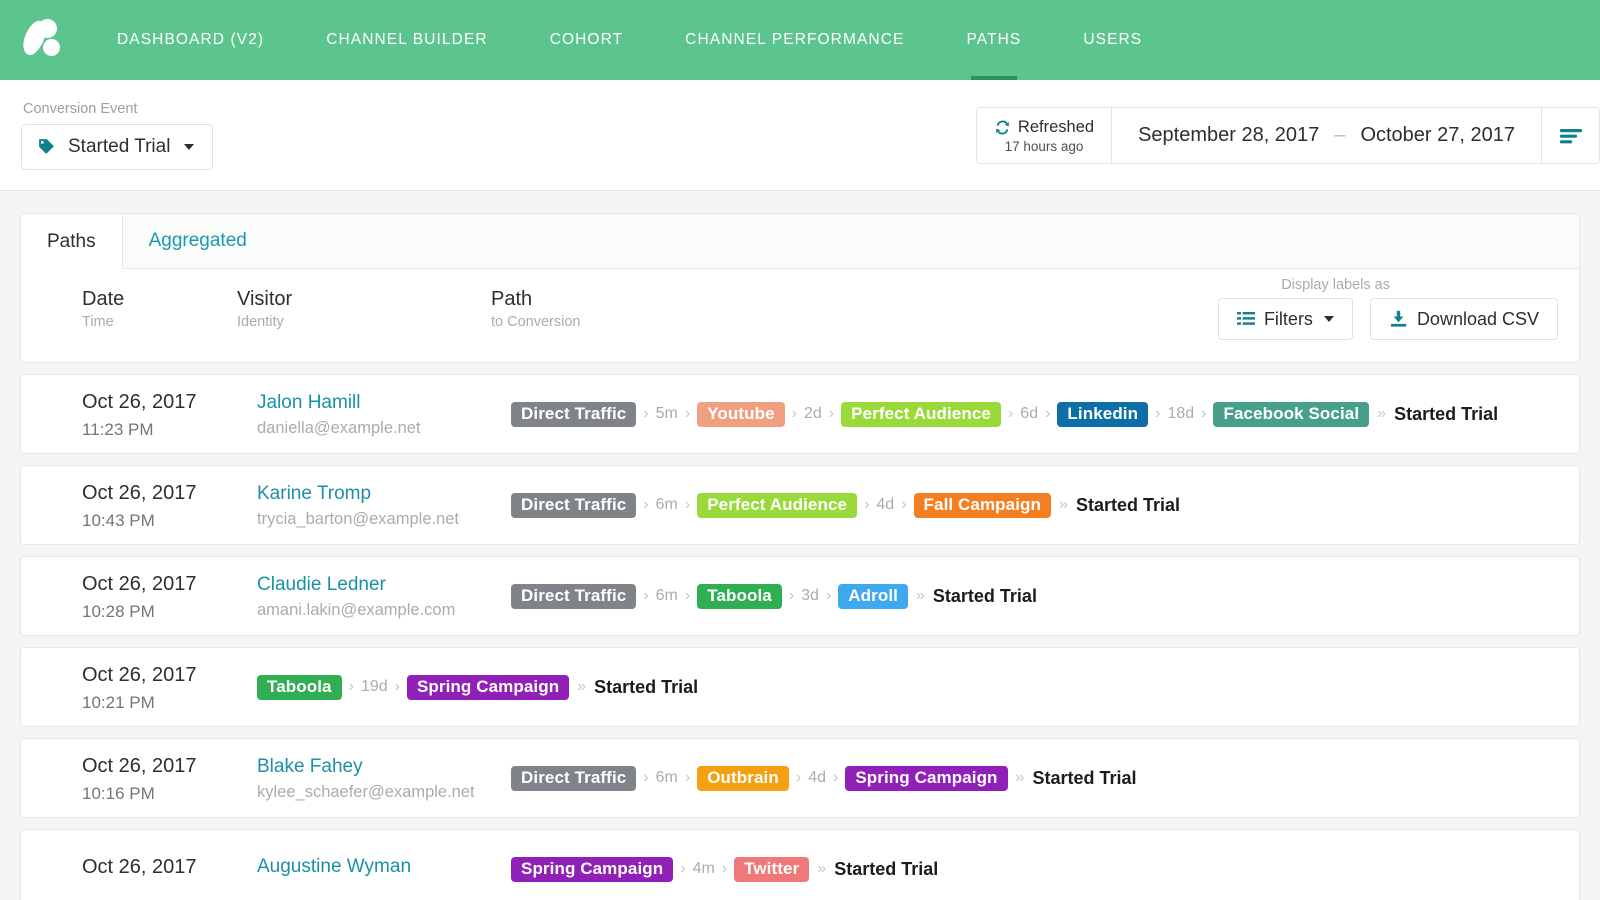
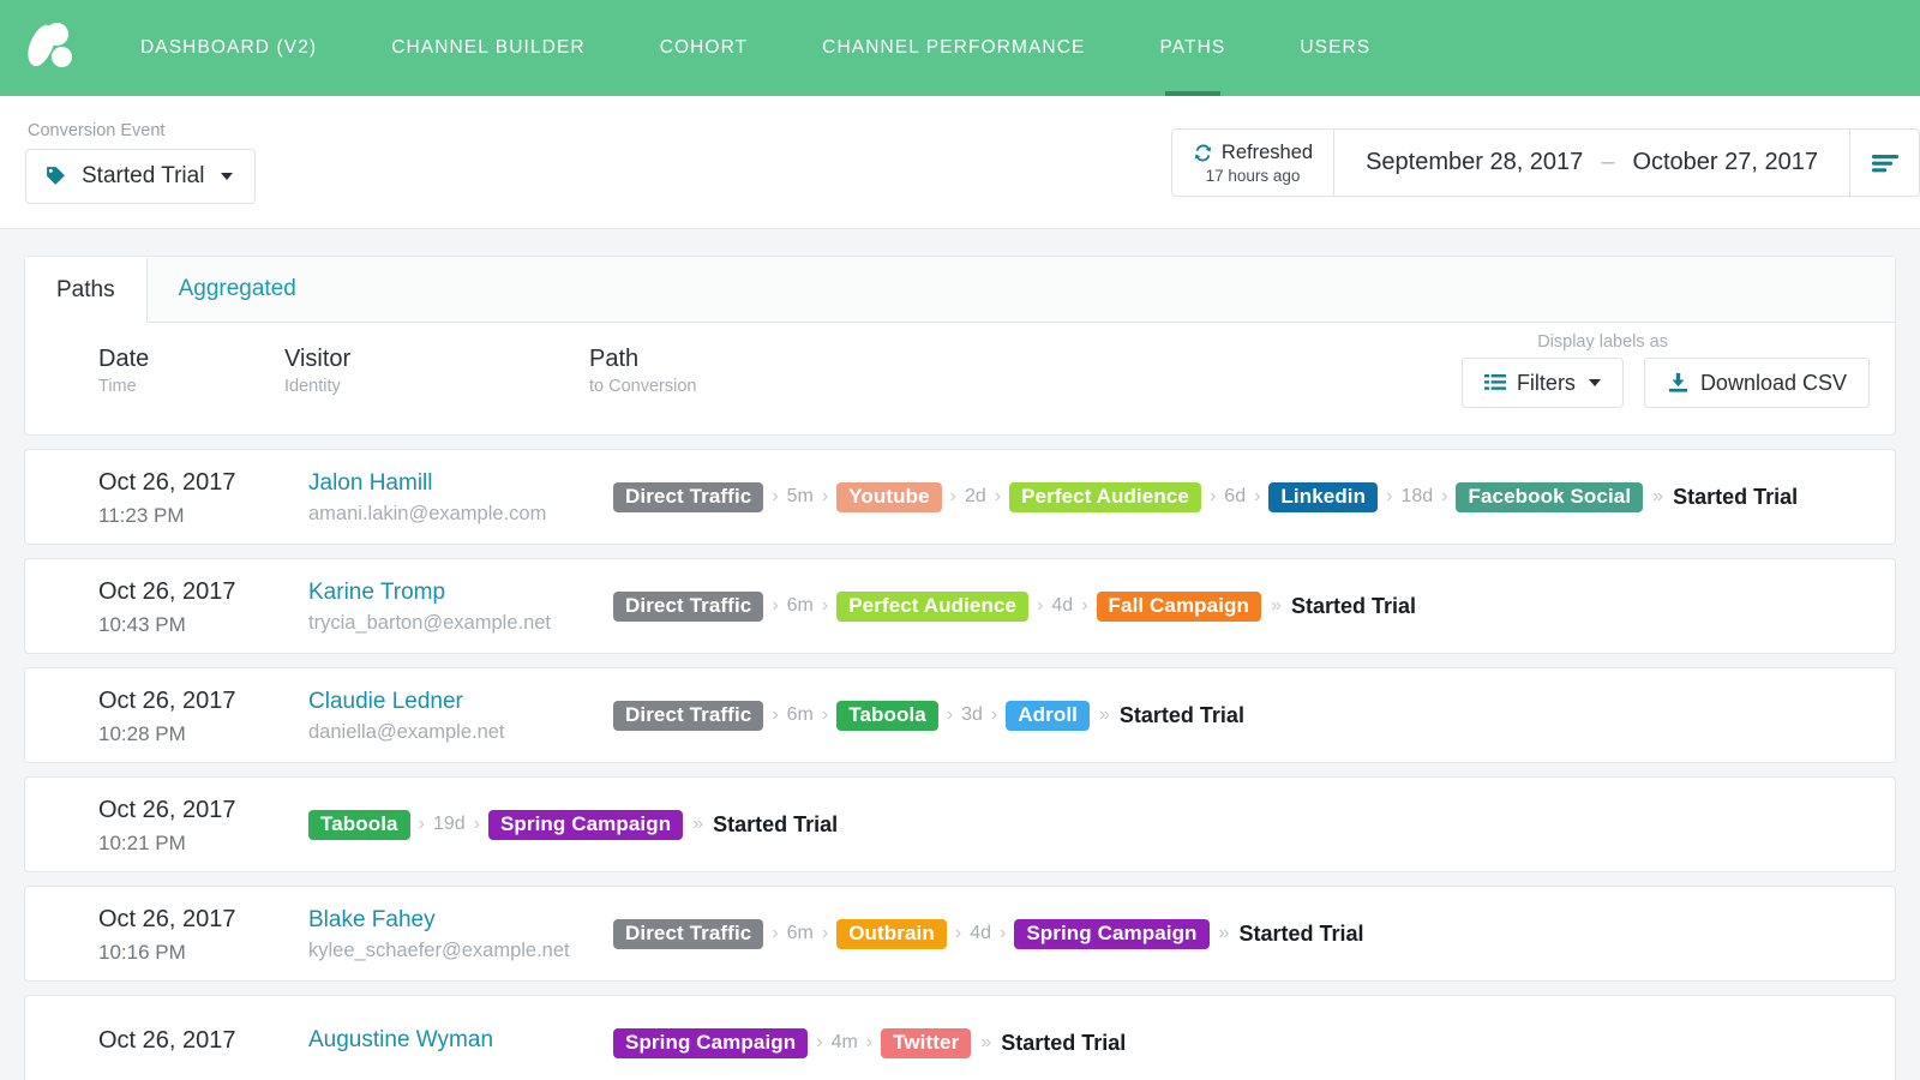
  DASHBOARD (V2)
  CHANNEL BUILDER
  COHORT
  CHANNEL PERFORMANCE
  PATHS
  USERS
  Conversion Event
  Started Trial
  Refreshed
  17 hours ago
  September 28, 2017
  –
  October 27, 2017
  Paths
  Aggregated
  Date
  Time
  Visitor
  Identity
  Path
  to Conversion
  Display labels as
  Filters
  Download CSV
  Oct 26, 2017
  11:23 PM
  Jalon Hamill
- daniella@example.net
+ amani.lakin@example.com
  Direct Traffic
  ›
  5m
  ›
  Youtube
  ›
  2d
  ›
  Perfect Audience
  ›
  6d
  ›
  Linkedin
  ›
  18d
  ›
  Facebook Social
  »
  Started Trial
  Oct 26, 2017
  10:43 PM
  Karine Tromp
  trycia_barton@example.net
  Direct Traffic
  ›
  6m
  ›
  Perfect Audience
  ›
  4d
  ›
  Fall Campaign
  »
  Started Trial
  Oct 26, 2017
  10:28 PM
  Claudie Ledner
- amani.lakin@example.com
+ daniella@example.net
  Direct Traffic
  ›
  6m
  ›
  Taboola
  ›
  3d
  ›
  Adroll
  »
  Started Trial
  Oct 26, 2017
  10:21 PM
  Taboola
  ›
  19d
  ›
  Spring Campaign
  »
  Started Trial
  Oct 26, 2017
  10:16 PM
  Blake Fahey
  kylee_schaefer@example.net
  Direct Traffic
  ›
  6m
  ›
  Outbrain
  ›
  4d
  ›
  Spring Campaign
  »
  Started Trial
  Oct 26, 2017
  Augustine Wyman
  Spring Campaign
  ›
  4m
  ›
  Twitter
  »
  Started Trial
